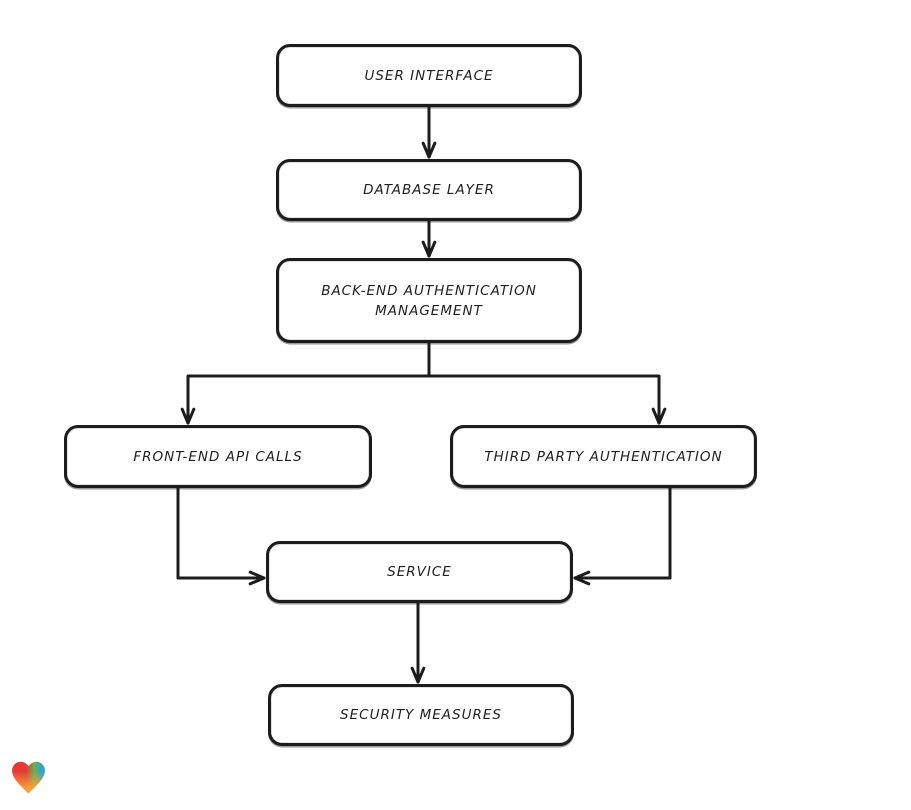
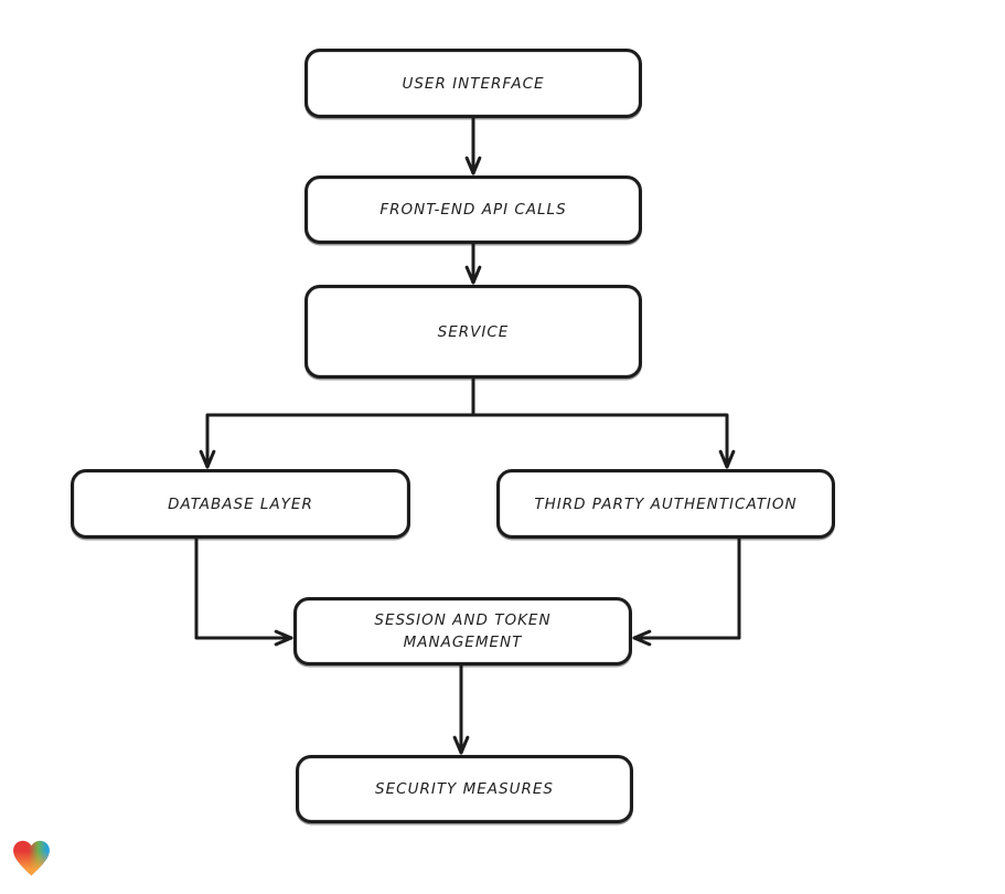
  USER INTERFACE
- DATABASE LAYER
+ FRONT-END API CALLS
- BACK-END AUTHENTICATION
- MANAGEMENT
+ SERVICE
- FRONT-END API CALLS
+ DATABASE LAYER
  THIRD PARTY AUTHENTICATION
+ SESSION AND TOKEN
- SERVICE
+ MANAGEMENT
  SECURITY MEASURES
